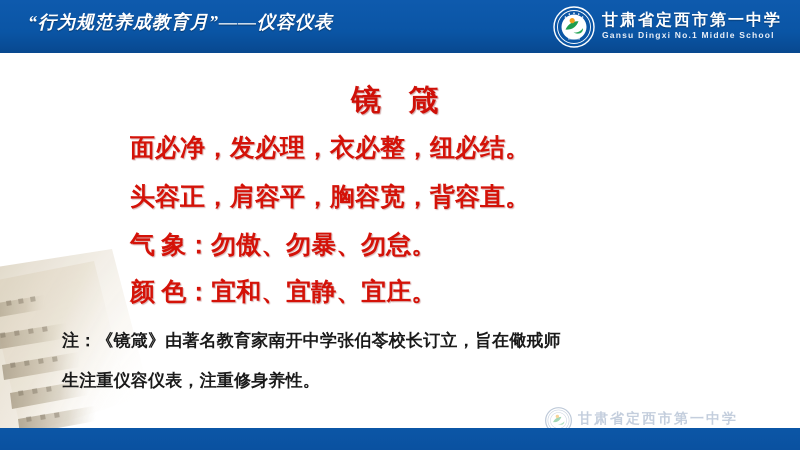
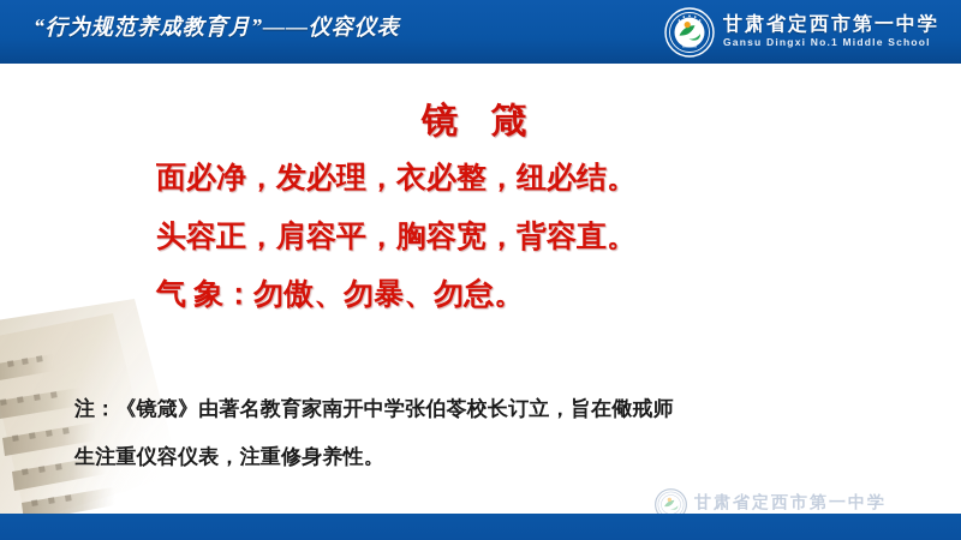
  “行为规范养成教育月”——仪容仪表
  甘肃省定西市第一中学
  Gansu Dingxi No.1 Middle School
  镜 箴
  面必净，发必理，衣必整，纽必结。
  头容正，肩容平，胸容宽，背容直。
  气 象：勿傲、勿暴、勿怠。
- 颜 色：宜和、宜静、宜庄。
  注：《镜箴》由著名教育家南开中学张伯苓校长订立，旨在儆戒师
  生注重仪容仪表，注重修身养性。
  甘肃省定西市第一中学
